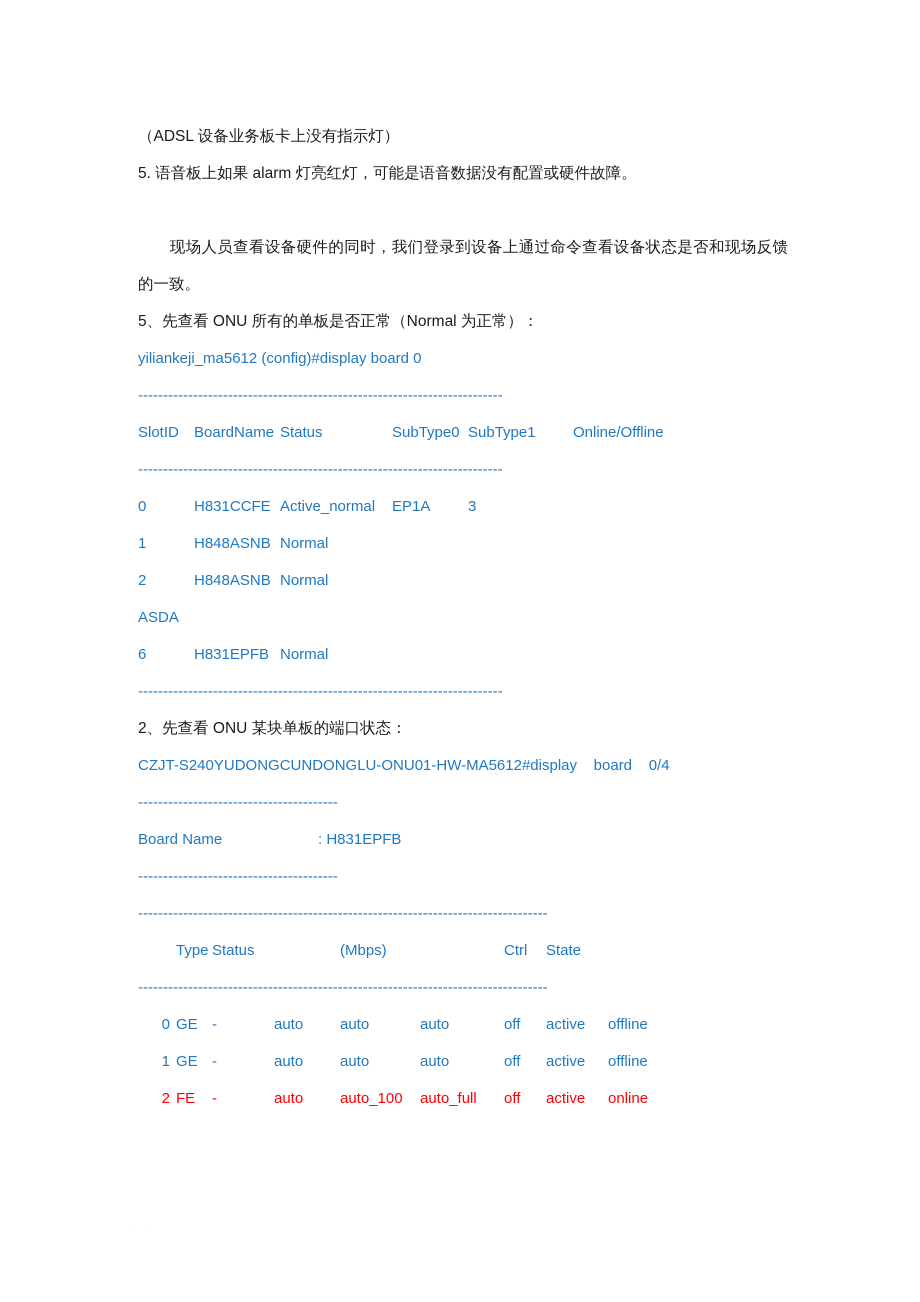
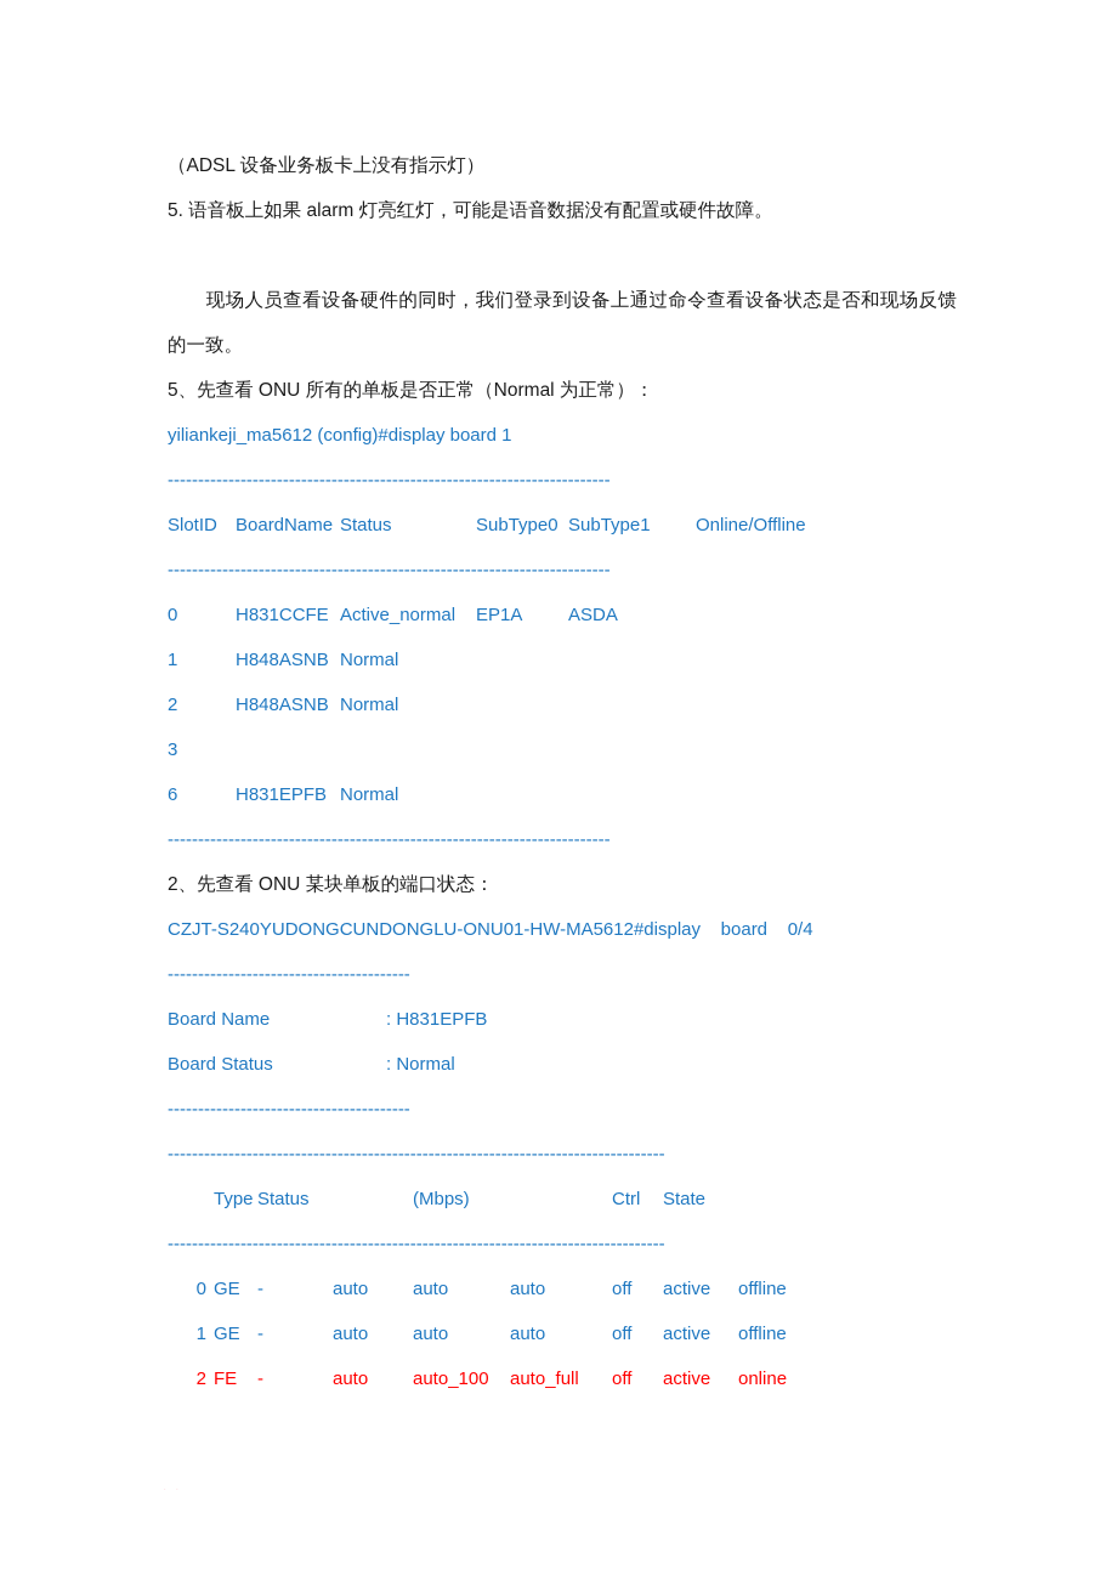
  （ADSL 设备业务板卡上没有指示灯）
  5. 语音板上如果 alarm 灯亮红灯，可能是语音数据没有配置或硬件故障。
  现场人员查看设备硬件的同时，我们登录到设备上通过命令查看设备状态是否和现场反馈的一致。
  5、先查看 ONU 所有的单板是否正常（Normal 为正常）：
- yiliankeji_ma5612 (config)#display board 0
+ yiliankeji_ma5612 (config)#display board 1
  -------------------------------------------------------------------------
  SlotID	BoardName	Status	SubType0	SubType1	Online/Offline
  -------------------------------------------------------------------------
- 0	H831CCFE	Active_normal	EP1A	3
+ 0	H831CCFE	Active_normal	EP1A	ASDA
  1	H848ASNB	Normal
  2	H848ASNB	Normal
- ASDA
+ 3
  6	H831EPFB	Normal
  -------------------------------------------------------------------------
  2、先查看 ONU 某块单板的端口状态：
  CZJT-S240YUDONGCUNDONGLU-ONU01-HW-MA5612#display board 0/4
  ----------------------------------------
  Board Name : H831EPFB
+ Board Status : Normal
  ----------------------------------------
  ----------------------------------------------------------------------------------
  	Type	Status		(Mbps)		Ctrl	State
  ----------------------------------------------------------------------------------
  0	GE	-	auto	auto	auto	off	active	offline
  1	GE	-	auto	auto	auto	off	active	offline
  2	FE	-	auto	auto_100	auto_full	off	active	online
